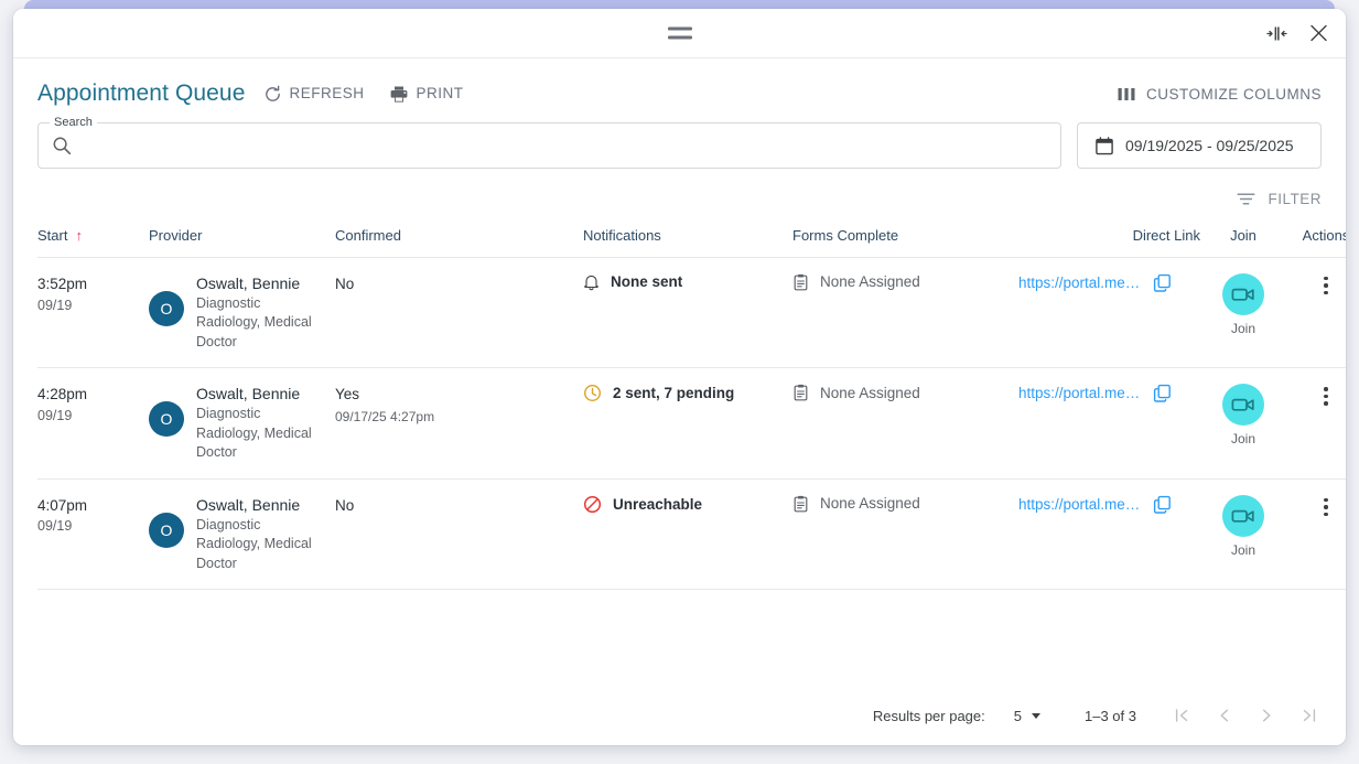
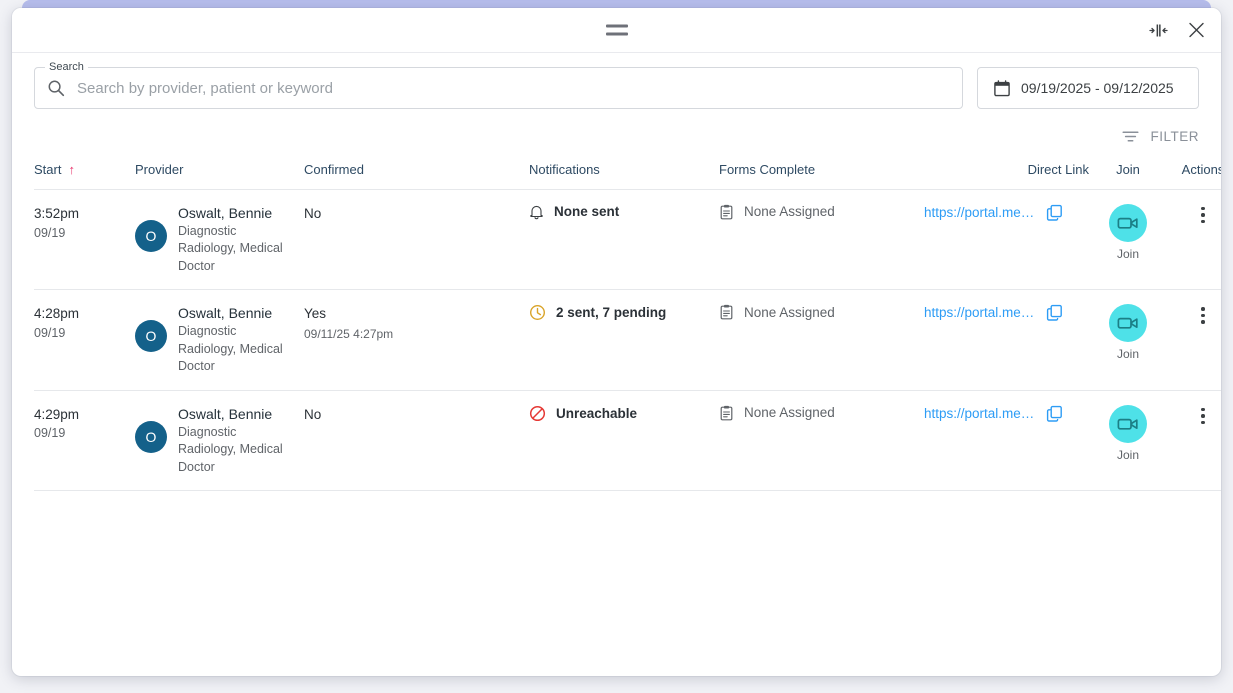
- Appointment Queue
- REFRESH
- PRINT
- CUSTOMIZE COLUMNS
  Search
+ Search by provider, patient or keyword
- 09/19/2025 - 09/25/2025
+ 09/19/2025 - 09/12/2025
  FILTER
  Start ↑	Provider	Confirmed	Notifications	Forms Complete	Direct Link	Join	Action
  3:52pm 09/19	O Oswalt, Bennie Diagnostic Radiology, Medical Doctor	No	None sent	None Assigned	https://portal.me…	Join
- 4:28pm 09/19	O Oswalt, Bennie Diagnostic Radiology, Medical Doctor	Yes 09/17/25 4:27pm	2 sent, 7 pending	None Assigned	https://portal.me…	Join
+ 4:28pm 09/19	O Oswalt, Bennie Diagnostic Radiology, Medical Doctor	Yes 09/11/25 4:27pm	2 sent, 7 pending	None Assigned	https://portal.me…	Join
- 4:07pm 09/19	O Oswalt, Bennie Diagnostic Radiology, Medical Doctor	No	Unreachable	None Assigned	https://portal.me…	Join
+ 4:29pm 09/19	O Oswalt, Bennie Diagnostic Radiology, Medical Doctor	No	Unreachable	None Assigned	https://portal.me…	Join
- Results per page:
- 5
- 1–3 of 3
